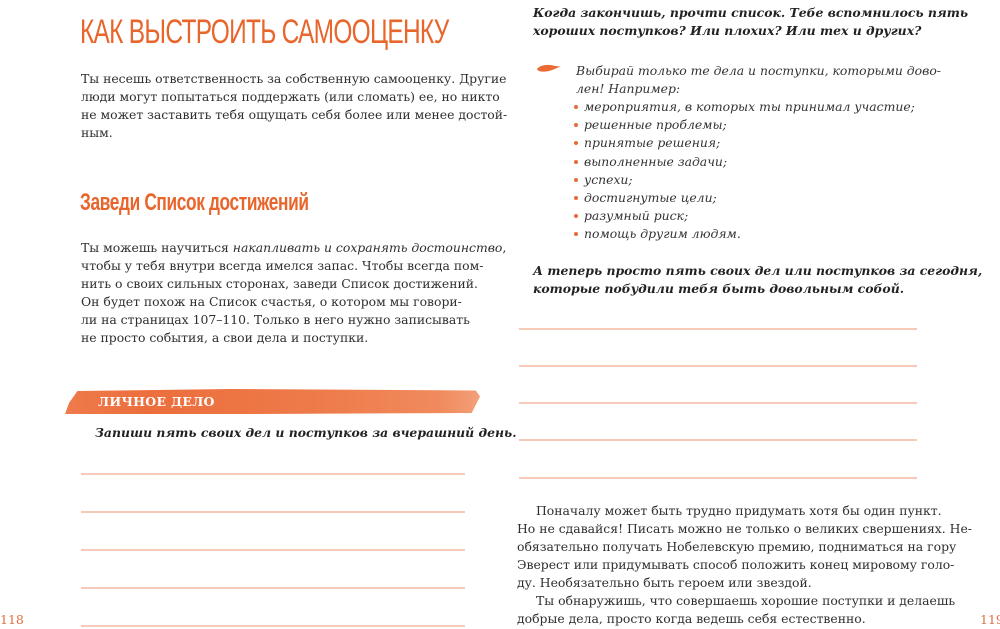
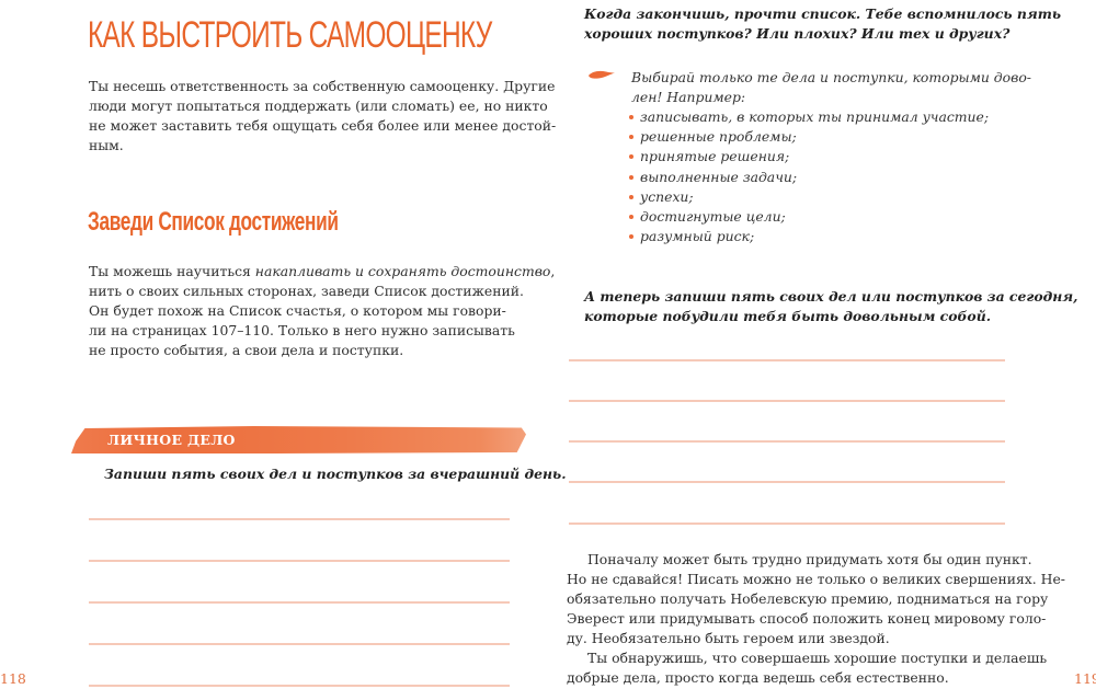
  КАК ВЫСТРОИТЬ САМООЦЕНКУ
  Ты несешь ответственность за собственную самооценку. Други
  люди могут попытаться поддержать (или сломать) ее, но никто
  не может заставить тебя ощущать себя более или менее достой
  ным.
  Заведи Список достижений
  Ты можешь научиться накапливать и сохранять достоинство,
- чтобы у тебя внутри всегда имелся запас. Чтобы всегда пом-
  нить о своих сильных сторонах, заведи Список достижений.
  Он будет похож на Список счастья, о котором мы говори-
  ли на страницах 107–110. Только в него нужно записывать
  не просто события, а свои дела и поступки.
  ЛИЧНОЕ ДЕЛО
  Запиши пять своих дел и поступков за вчерашний день.
  118
  Когда закончишь, прочти список. Тебе вспомнилось пять
  хороших поступков? Или плохих? Или тех и других?
  Выбирай только те дела и поступки, которыми дово-
  лен! Например:
- мероприятия, в которых ты принимал участие;
+ записывать, в которых ты принимал участие;
  решенные проблемы;
  принятые решения;
  выполненные задачи;
  успехи;
  достигнутые цели;
  разумный риск;
- помощь другим людям.
- А теперь просто пять своих дел или поступков за сегодня,
+ А теперь запиши пять своих дел или поступков за сегодня,
  которые побудили тебя быть довольным собой.
  Поначалу может быть трудно придумать хотя бы один пункт.
  Но не сдавайся! Писать можно не только о великих свершениях. Не-
  обязательно получать Нобелевскую премию, подниматься на гору
  Эверест или придумывать способ положить конец мировому голо-
  ду. Необязательно быть героем или звездой.
  Ты обнаружишь, что совершаешь хорошие поступки и делаешь
  добрые дела, просто когда ведешь себя естественно.
